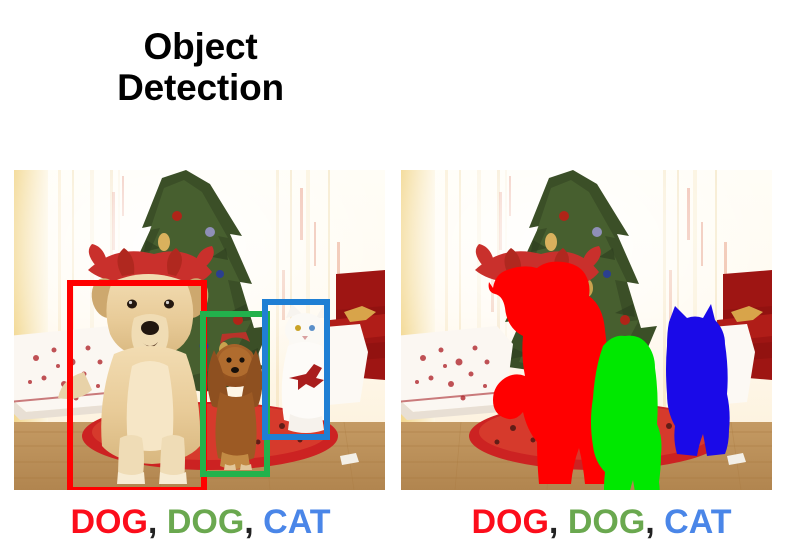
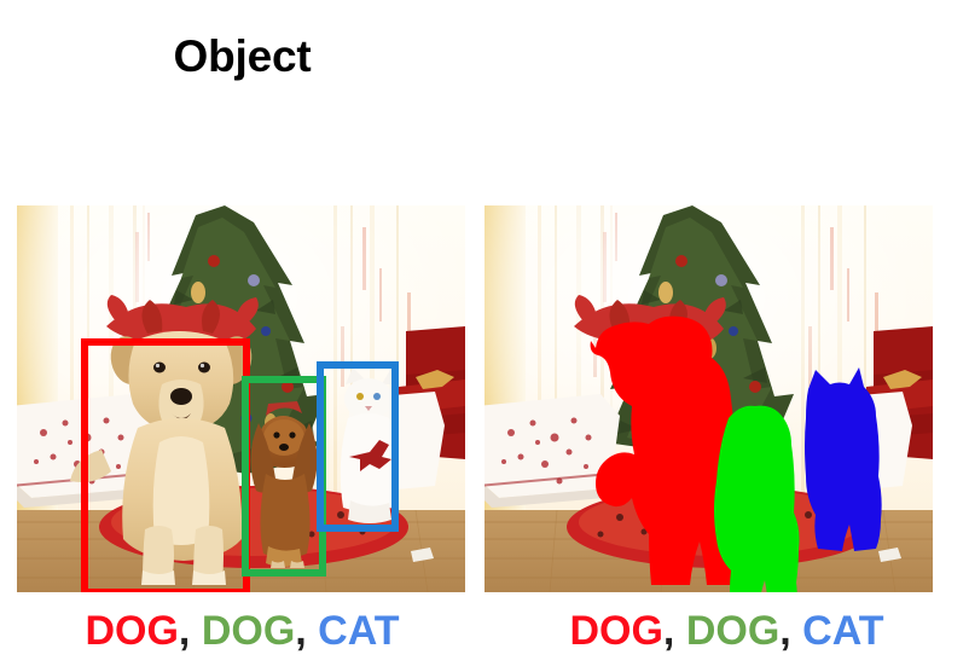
  Object
- Detection
  DOG, DOG, CAT
  DOG, DOG, CAT
